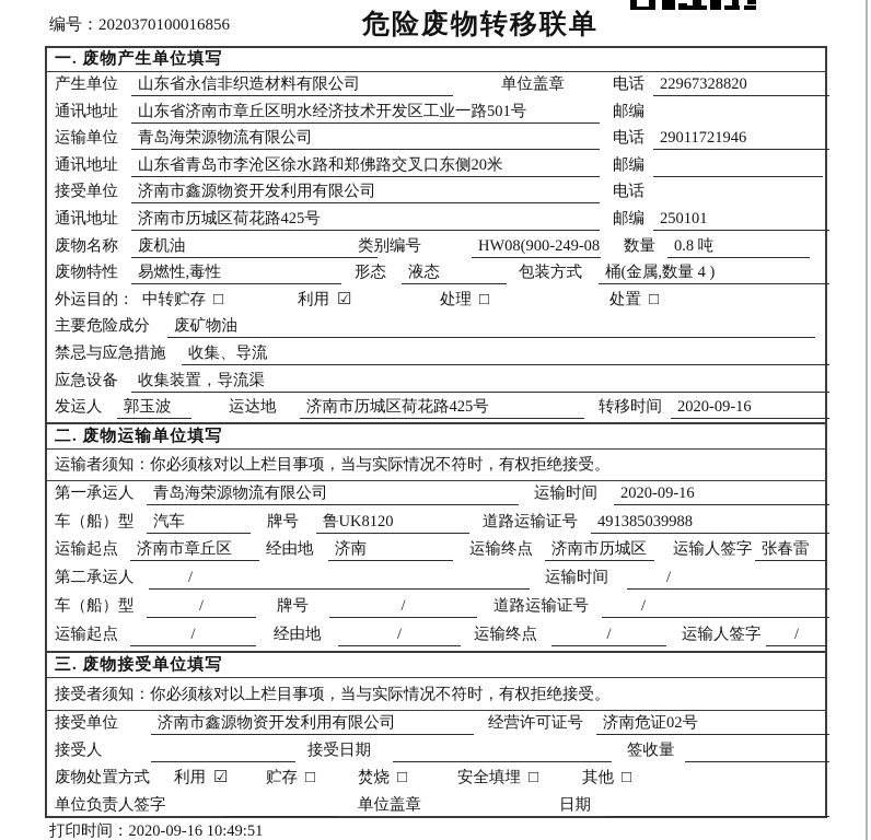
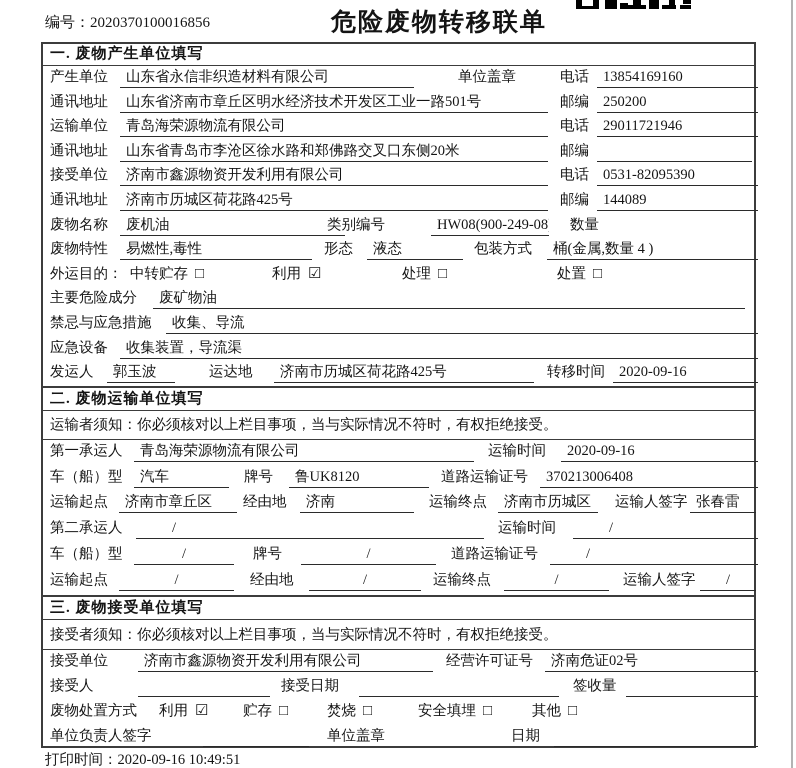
  编号：2020370100016856
  危险废物转移联单
  一. 废物产生单位填写
  产生单位
  山东省永信非织造材料有限公司
  单位盖章
  电话
- 22967328820
+ 13854169160
  通讯地址
  山东省济南市章丘区明水经济技术开发区工业一路501号
  邮编
+ 250200
  运输单位
  青岛海荣源物流有限公司
  电话
  29011721946
  通讯地址
  山东省青岛市李沧区徐水路和郑佛路交叉口东侧20米
  邮编
  接受单位
  济南市鑫源物资开发利用有限公司
  电话
+ 0531-82095390
  通讯地址
  济南市历城区荷花路425号
  邮编
- 250101
+ 144089
  废物名称
  废机油
  类别编号
  HW08(900-249-08
  数量
- 0.8 吨
  废物特性
  易燃性,毒性
  形态
  液态
  包装方式
  桶(金属,数量 4 )
  外运目的：
  中转贮存 □
  利用 ☑
  处理 □
  处置 □
  主要危险成分
  废矿物油
  禁忌与应急措施
  收集、导流
  应急设备
  收集装置，导流渠
  发运人
  郭玉波
  运达地
  济南市历城区荷花路425号
  转移时间
  2020-09-16
  二. 废物运输单位填写
  运输者须知：你必须核对以上栏目事项，当与实际情况不符时，有权拒绝接受。
  第一承运人
  青岛海荣源物流有限公司
  运输时间
  2020-09-16
  车（船）型
  汽车
  牌号
  鲁UK8120
  道路运输证号
- 491385039988
+ 370213006408
  运输起点
  济南市章丘区
  经由地
  济南
  运输终点
  济南市历城区
  运输人签字
  张春雷
  第二承运人
  /
  运输时间
  /
  车（船）型
  /
  牌号
  /
  道路运输证号
  /
  运输起点
  /
  经由地
  /
  运输终点
  /
  运输人签字
  /
  三. 废物接受单位填写
  接受者须知：你必须核对以上栏目事项，当与实际情况不符时，有权拒绝接受。
  接受单位
  济南市鑫源物资开发利用有限公司
  经营许可证号
  济南危证02号
  接受人
  接受日期
  签收量
  废物处置方式
  利用 ☑
  贮存 □
  焚烧 □
  安全填埋 □
  其他 □
  单位负责人签字
  单位盖章
  日期
  打印时间：2020-09-16 10:49:51
